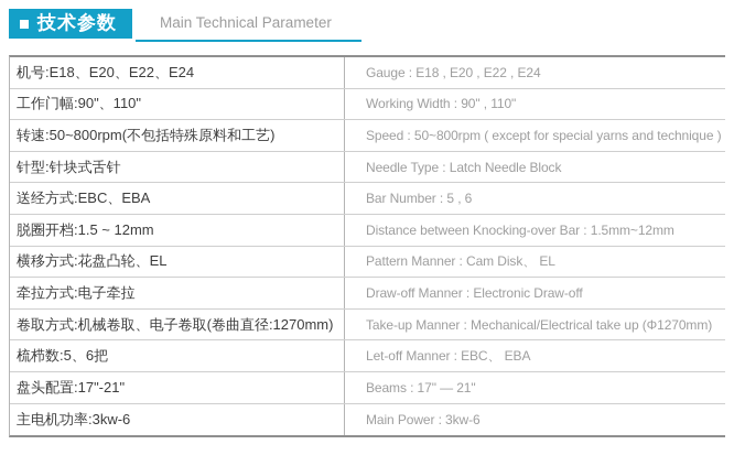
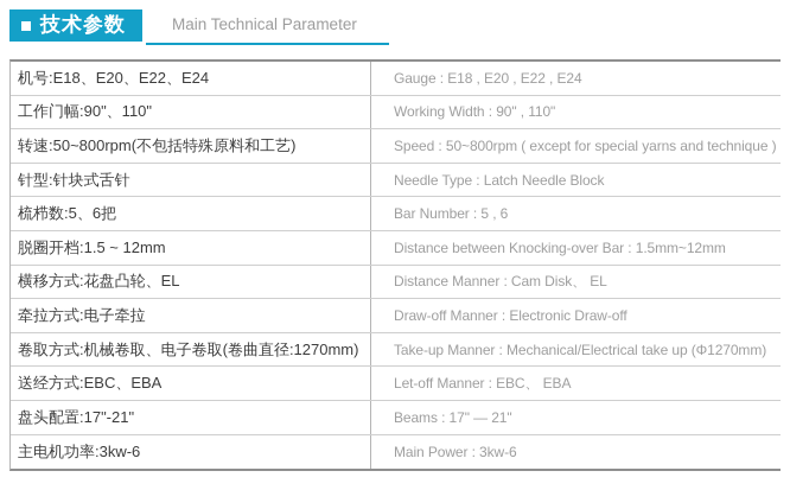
  技术参数
  Main Technical Parameter
  机号:E18、E20、E22、E24
  Gauge : E18 , E20 , E22 , E24
  工作门幅:90"、110"
  Working Width : 90" , 110"
  转速:50~800rpm(不包括特殊原料和工艺)
  Speed : 50~800rpm ( except for special yarns and technique )
  针型:针块式舌针
  Needle Type : Latch Needle Block
- 送经方式:EBC、EBA
+ 梳栉数:5、6把
  Bar Number : 5 , 6
  脱圈开档:1.5 ~ 12mm
  Distance between Knocking-over Bar : 1.5mm~12mm
  横移方式:花盘凸轮、EL
- Pattern Manner : Cam Disk、 EL
+ Distance Manner : Cam Disk、 EL
  牵拉方式:电子牵拉
  Draw-off Manner : Electronic Draw-off
  卷取方式:机械卷取、电子卷取(卷曲直径:1270mm)
  Take-up Manner : Mechanical/Electrical take up (Φ1270mm)
- 梳栉数:5、6把
+ 送经方式:EBC、EBA
  Let-off Manner : EBC、 EBA
  盘头配置:17"-21"
  Beams : 17" — 21"
  主电机功率:3kw-6
  Main Power : 3kw-6
